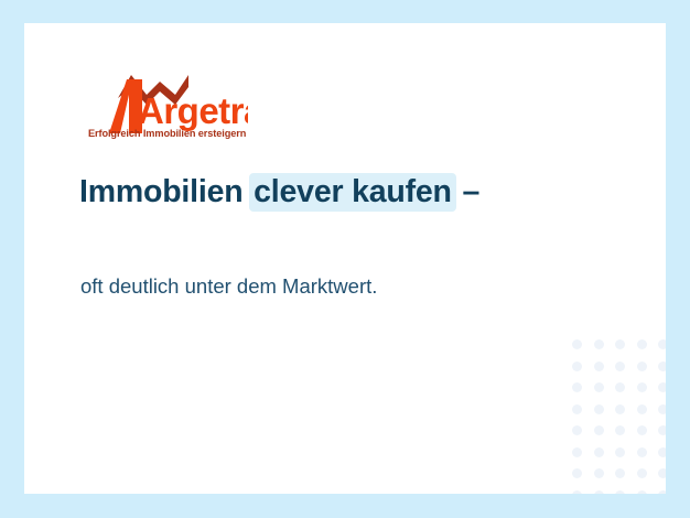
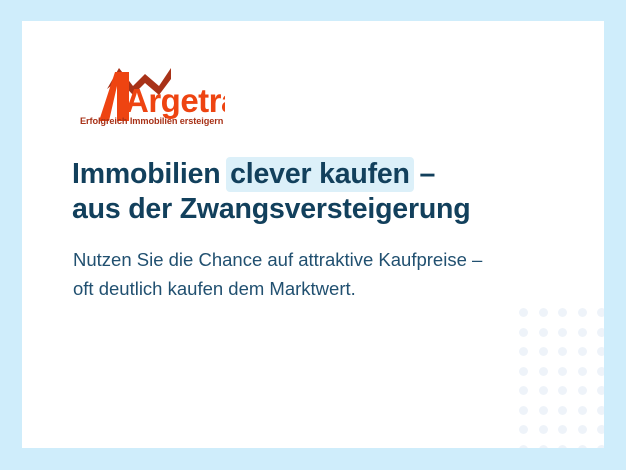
  Argetr
  Erfolgreich Immobilien ersteigern
  Immobilien clever kaufen –
+ aus der Zwangsversteigerung
+ Nutzen Sie die Chance auf attraktive Kaufpreise –
- oft deutlich unter dem Marktwert.
+ oft deutlich kaufen dem Marktwert.
